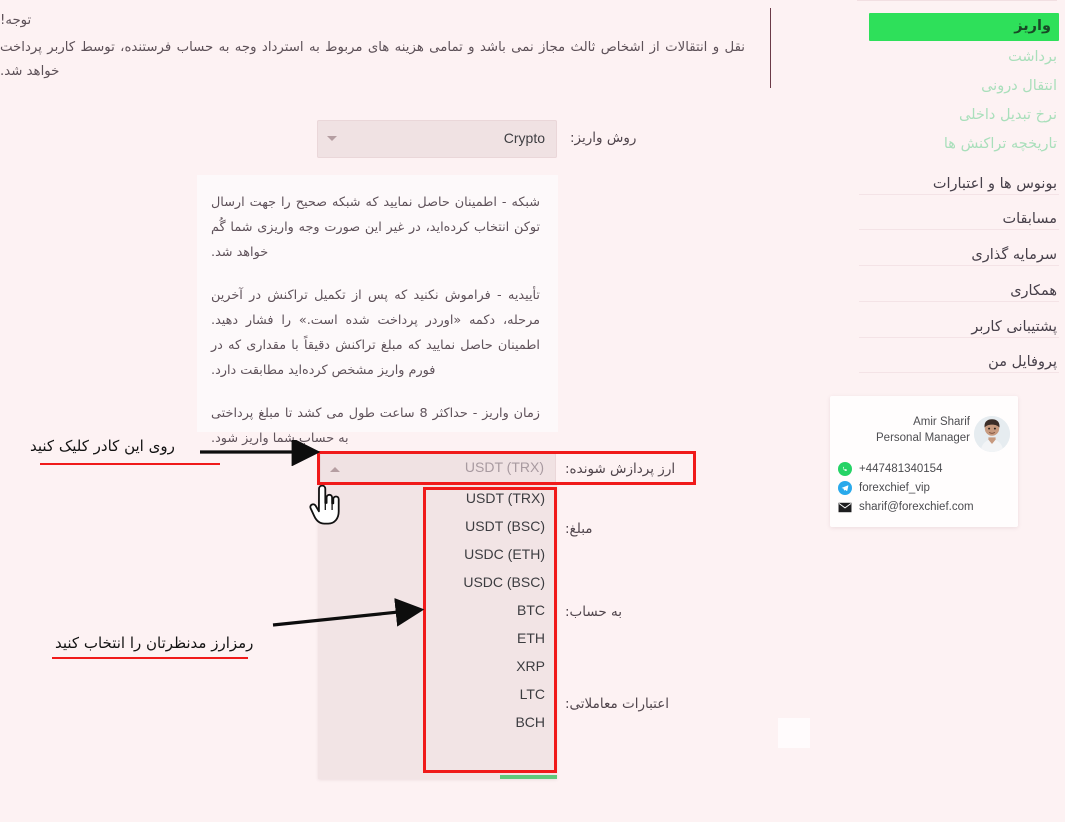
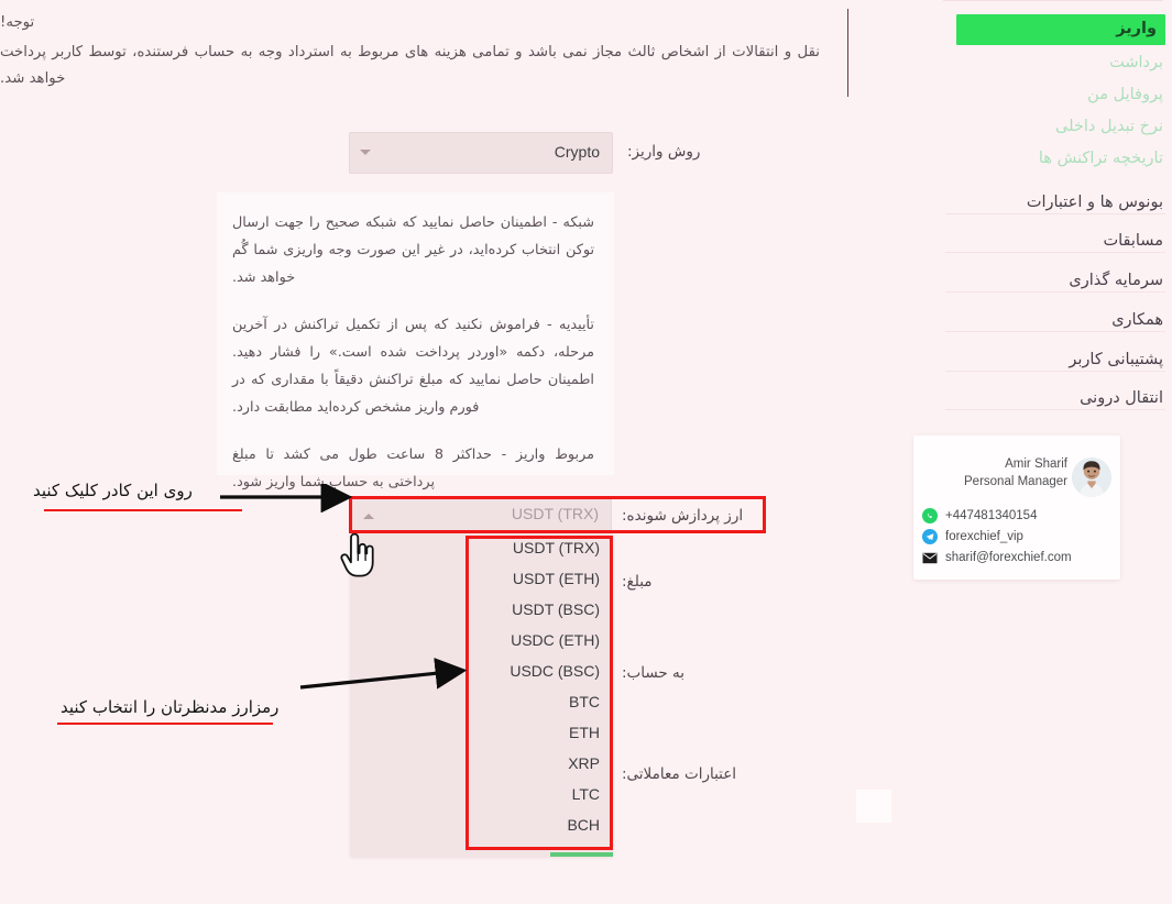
  توجه!
  نقل و انتقالات از اشخاص ثالث مجاز نمی باشد و تمامی هزینه های مربوط به استرداد وجه به حساب فرستنده، توسط کاربر پرداخت خواهد شد.
  روش واریز:
  Crypto
  شبکه - اطمینان حاصل نمایید که شبکه صحیح را جهت ارسال توکن انتخاب کرده‌اید، در غیر این صورت وجه واریزی شما گُم خواهد شد.
  تأییدیه - فراموش نکنید که پس از تکمیل تراکنش در آخرین مرحله، دکمه «اوردر پرداخت شده است.» را فشار دهید. اطمینان حاصل نمایید که مبلغ تراکنش دقیقاً با مقداری که در فورم واریز مشخص کرده‌اید مطابقت دارد.
- زمان واریز - حداکثر 8 ساعت طول می کشد تا مبلغ پرداختی به حساب شما واریز شود.
+ مربوط واریز - حداکثر 8 ساعت طول می کشد تا مبلغ پرداختی به حساب شما واریز شود.
  مبلغ:
  به حساب:
  اعتبارات معاملاتی:
  ارز پردازش شونده:
  USDT (TRX)
  USDT (TRX)
+ USDT (ETH)
  USDT (BSC)
  USDC (ETH)
  USDC (BSC)
  BTC
  ETH
  XRP
  LTC
  BCH
  روی این کادر کلیک کنید
  رمزارز مدنظرتان را انتخاب کنید
  واریز
  برداشت
- انتقال درونی
+ پروفایل من
  نرخ تبدیل داخلی
  تاریخچه تراکنش ها
  بونوس ها و اعتبارات
  مسابقات
  سرمایه گذاری
  همکاری
  پشتیبانی کاربر
- پروفایل من
+ انتقال درونی
  Amir Sharif
  Personal Manager
  +447481340154
  forexchief_vip
  sharif@forexchief.com
